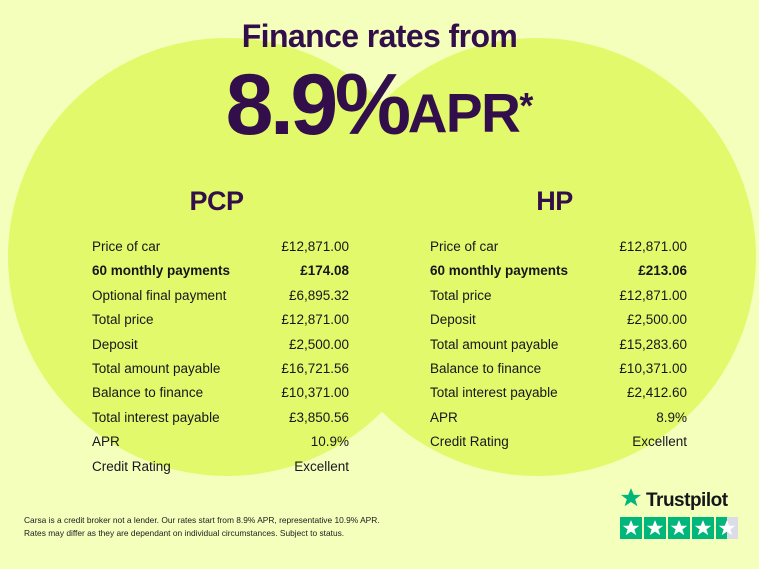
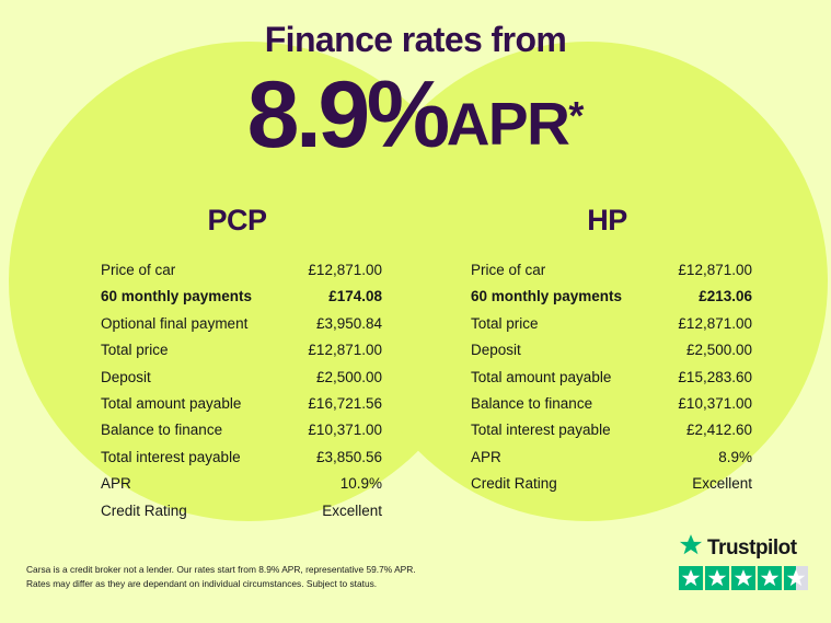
  Finance rates from
  8.9%APR*
  PCP
  Price of car
  £12,871.00
  60 monthly payments
  £174.08
  Optional final payment
- £6,895.32
+ £3,950.84
  Total price
  £12,871.00
  Deposit
  £2,500.00
  Total amount payable
  £16,721.56
  Balance to finance
  £10,371.00
  Total interest payable
  £3,850.56
  APR
  10.9%
  Credit Rating
  Excellent
  HP
  Price of car
  £12,871.00
  60 monthly payments
  £213.06
  Total price
  £12,871.00
  Deposit
  £2,500.00
  Total amount payable
  £15,283.60
  Balance to finance
  £10,371.00
  Total interest payable
  £2,412.60
  APR
  8.9%
  Credit Rating
  Excellent
- Carsa is a credit broker not a lender. Our rates start from 8.9% APR, representative 10.9% APR.
+ Carsa is a credit broker not a lender. Our rates start from 8.9% APR, representative 59.7% APR.
  Rates may differ as they are dependant on individual circumstances. Subject to status.
  Trustpilot
